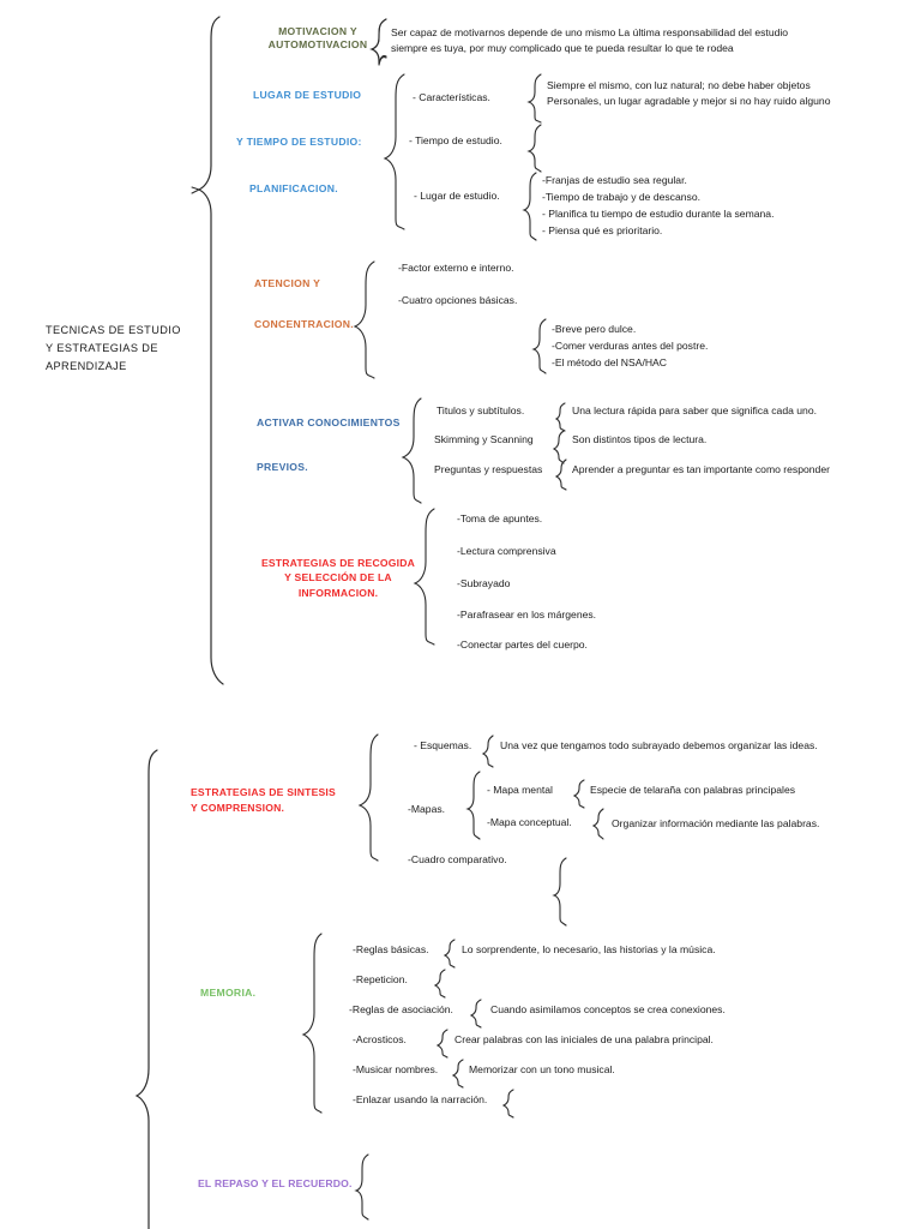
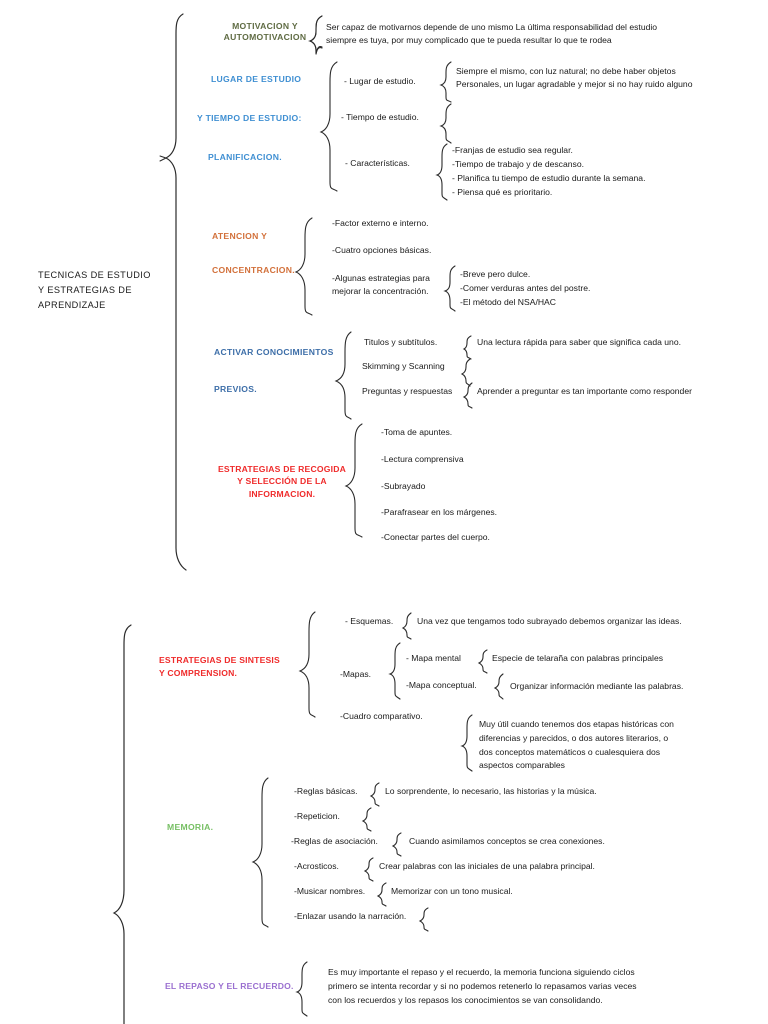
  TECNICAS DE ESTUDIO
  Y ESTRATEGIAS DE
  APRENDIZAJE
  MOTIVACION Y
  AUTOMOTIVACION
  Ser capaz de motivarnos depende de uno mismo La última responsabilidad del estudio
  siempre es tuya, por muy complicado que te pueda resultar lo que te rodea
  LUGAR DE ESTUDIO
  Y TIEMPO DE ESTUDIO:
  PLANIFICACION.
- - Características.
+ - Lugar de estudio.
  Siempre el mismo, con luz natural; no debe haber objetos
  Personales, un lugar agradable y mejor si no hay ruido alguno
  - Tiempo de estudio.
- - Lugar de estudio.
+ - Características.
  -Franjas de estudio sea regular.
  -Tiempo de trabajo y de descanso.
  - Planifica tu tiempo de estudio durante la semana.
  - Piensa qué es prioritario.
  ATENCION Y
  CONCENTRACION.
  -Factor externo e interno.
  -Cuatro opciones básicas.
+ -Algunas estrategias para
+ mejorar la concentración.
  -Breve pero dulce.
  -Comer verduras antes del postre.
  -El método del NSA/HAC
  ACTIVAR CONOCIMIENTOS
  PREVIOS.
  Titulos y subtítulos.
  Una lectura rápida para saber que significa cada uno.
  Skimming y Scanning
- Son distintos tipos de lectura.
  Preguntas y respuestas
  Aprender a preguntar es tan importante como responder
  ESTRATEGIAS DE RECOGIDA
  Y SELECCIÓN DE LA
  INFORMACION.
  -Toma de apuntes.
  -Lectura comprensiva
  -Subrayado
  -Parafrasear en los márgenes.
  -Conectar partes del cuerpo.
  ESTRATEGIAS DE SINTESIS
  Y COMPRENSION.
  - Esquemas.
  Una vez que tengamos todo subrayado debemos organizar las ideas.
  -Mapas.
  - Mapa mental
  Especie de telaraña con palabras principales
  -Mapa conceptual.
  Organizar información mediante las palabras.
  -Cuadro comparativo.
+ Muy útil cuando tenemos dos etapas históricas con
+ diferencias y parecidos, o dos autores literarios, o
+ dos conceptos matemáticos o cualesquiera dos
+ aspectos comparables
  MEMORIA.
  -Reglas básicas.
  Lo sorprendente, lo necesario, las historias y la música.
  -Repeticion.
  -Reglas de asociación.
  Cuando asimilamos conceptos se crea conexiones.
  -Acrosticos.
  Crear palabras con las iniciales de una palabra principal.
  -Musicar nombres.
  Memorizar con un tono musical.
  -Enlazar usando la narración.
  EL REPASO Y EL RECUERDO.
+ Es muy importante el repaso y el recuerdo, la memoria funciona siguiendo ciclos
+ primero se intenta recordar y si no podemos retenerlo lo repasamos varias veces
+ con los recuerdos y los repasos los conocimientos se van consolidando.
